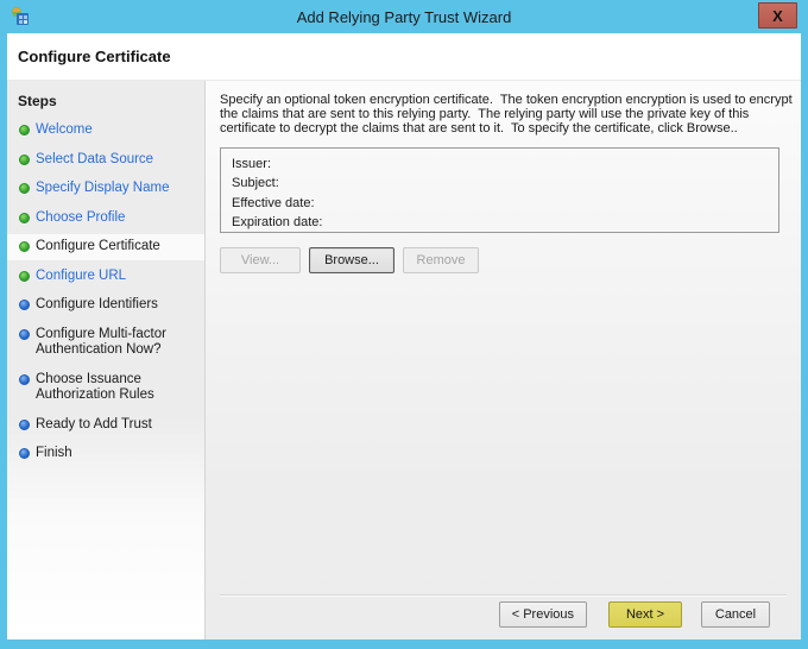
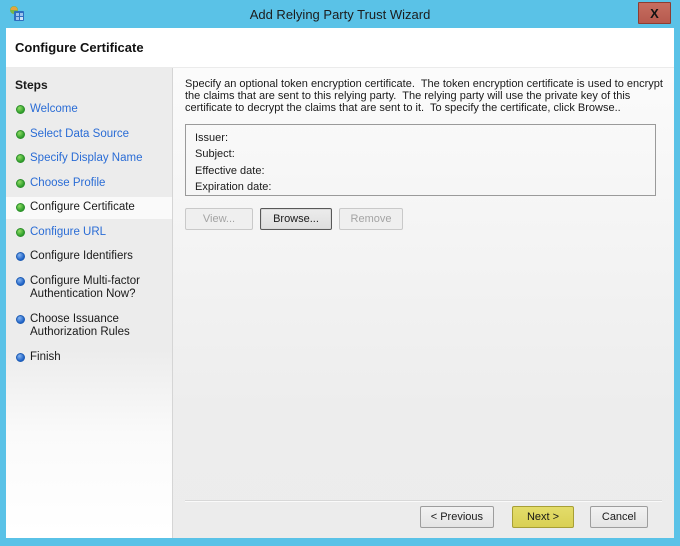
  Add Relying Party Trust Wizard
  X
  Configure Certificate
  Steps
  Welcome
  Select Data Source
  Specify Display Name
  Choose Profile
  Configure Certificate
  Configure URL
  Configure Identifiers
  Configure Multi-factor Authentication Now?
  Choose Issuance Authorization Rules
- Ready to Add Trust
  Finish
- Specify an optional token encryption certificate. The token encryption encryption is used to encrypt the claims that are sent to this relying party. The relying party will use the private key of this certificate to decrypt the claims that are sent to it. To specify the certificate, click Browse..
+ Specify an optional token encryption certificate. The token encryption certificate is used to encrypt the claims that are sent to this relying party. The relying party will use the private key of this certificate to decrypt the claims that are sent to it. To specify the certificate, click Browse..
  Issuer:
  Subject:
  Effective date:
  Expiration date:
  View...
  Browse...
  Remove
  < Previous
  Next >
  Cancel
